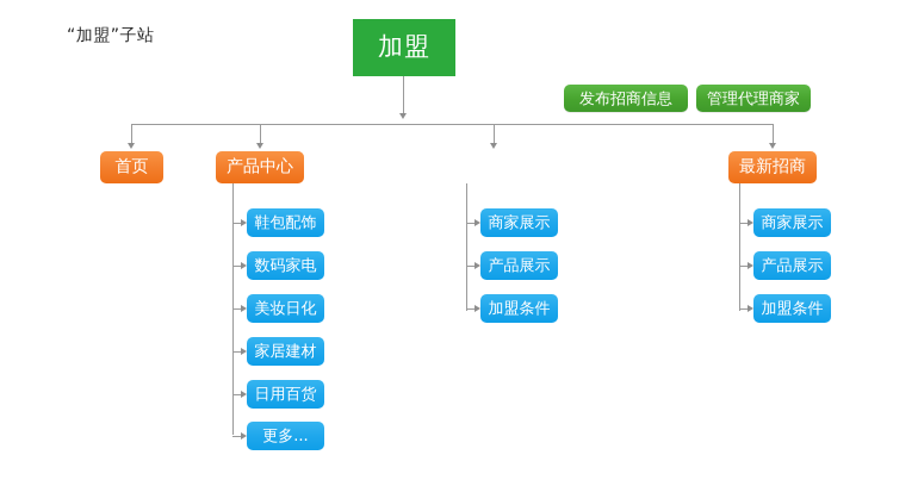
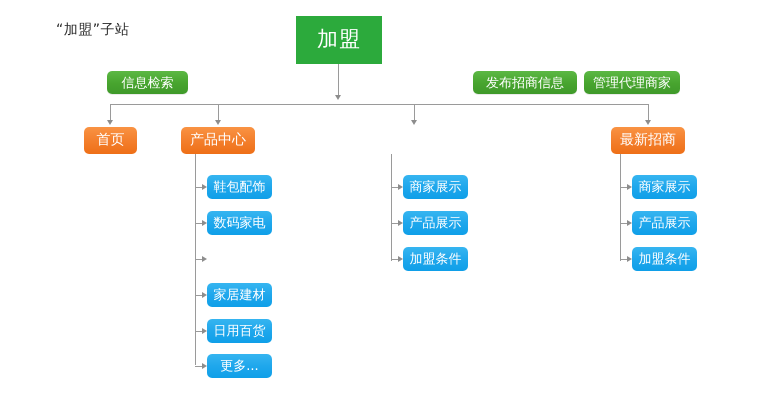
  “加盟”子站
  加盟
+ 信息检索
  发布招商信息
  管理代理商家
  首页
  产品中心
  最新招商
  鞋包配饰
  数码家电
- 美妆日化
  家居建材
  日用百货
  更多...
  商家展示
  产品展示
  加盟条件
  商家展示
  产品展示
  加盟条件
